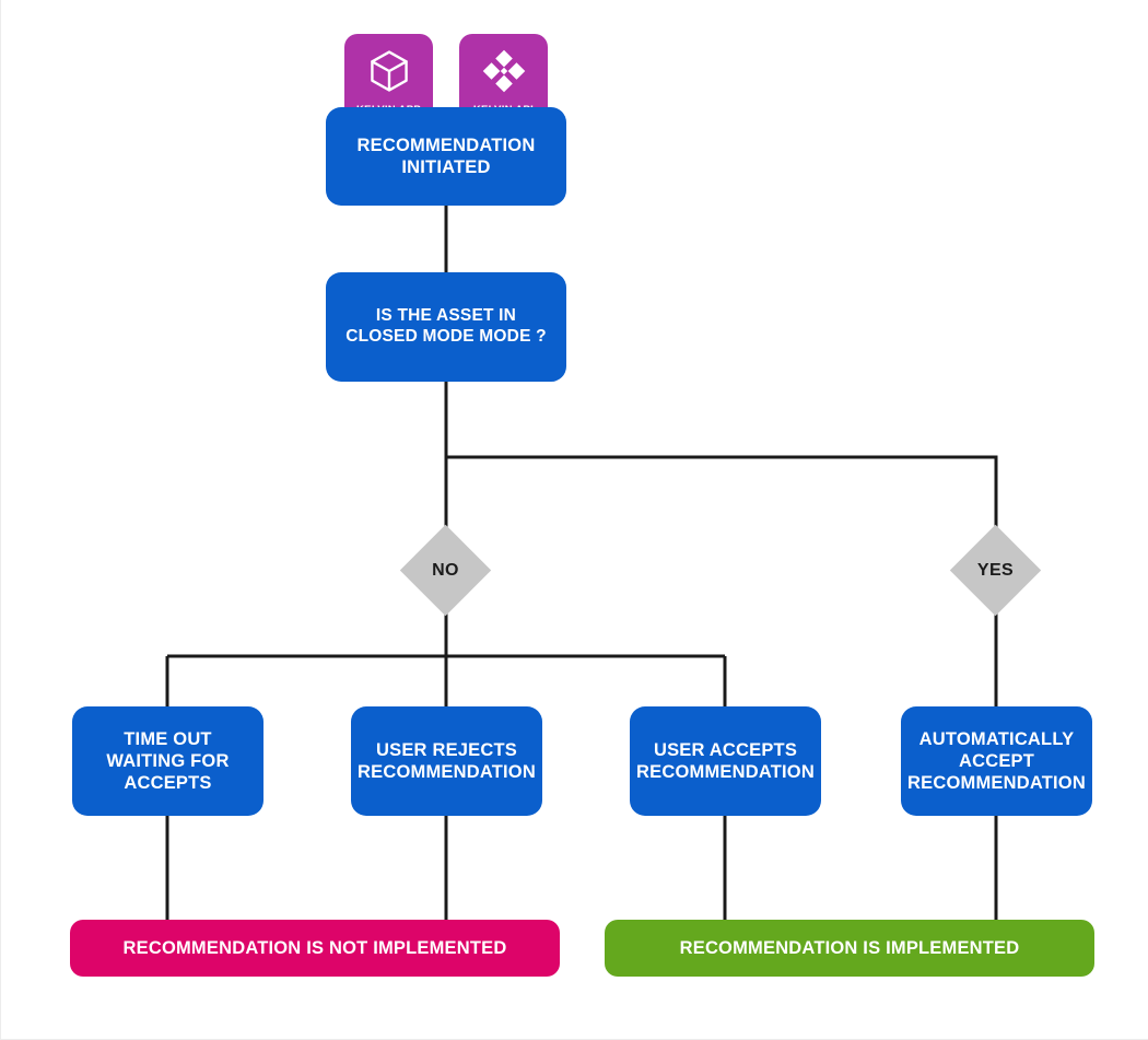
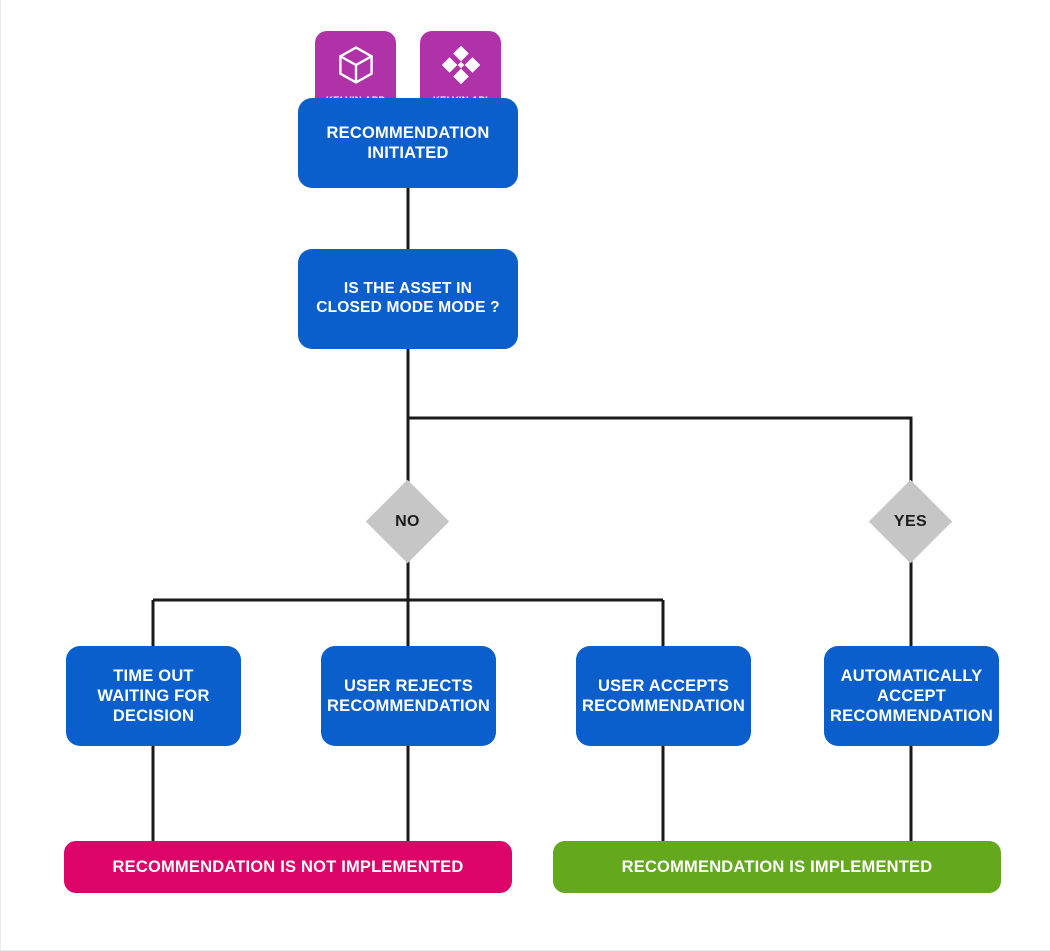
  RECOMMENDATION INITIATED
  IS THE ASSET IN CLOSED MODE MODE ?
  NO
  YES
- TIME OUT WAITING FOR ACCEPTS
+ TIME OUT WAITING FOR DECISION
  USER REJECTS RECOMMENDATION
  USER ACCEPTS RECOMMENDATION
  AUTOMATICALLY ACCEPT RECOMMENDATION
  RECOMMENDATION IS NOT IMPLEMENTED
  RECOMMENDATION IS IMPLEMENTED
